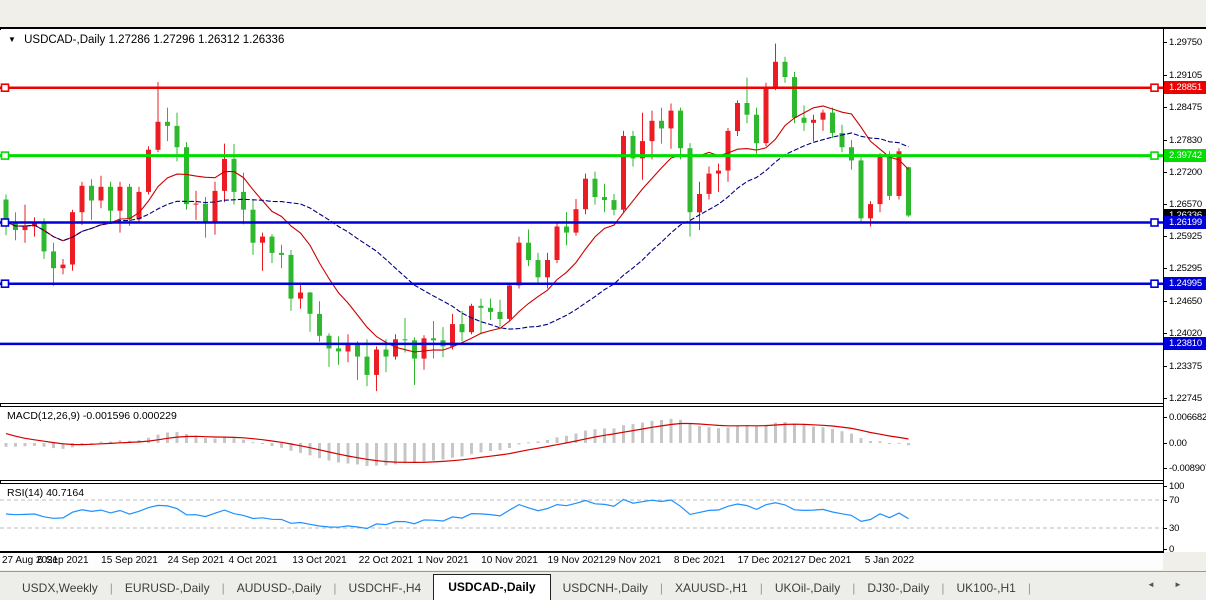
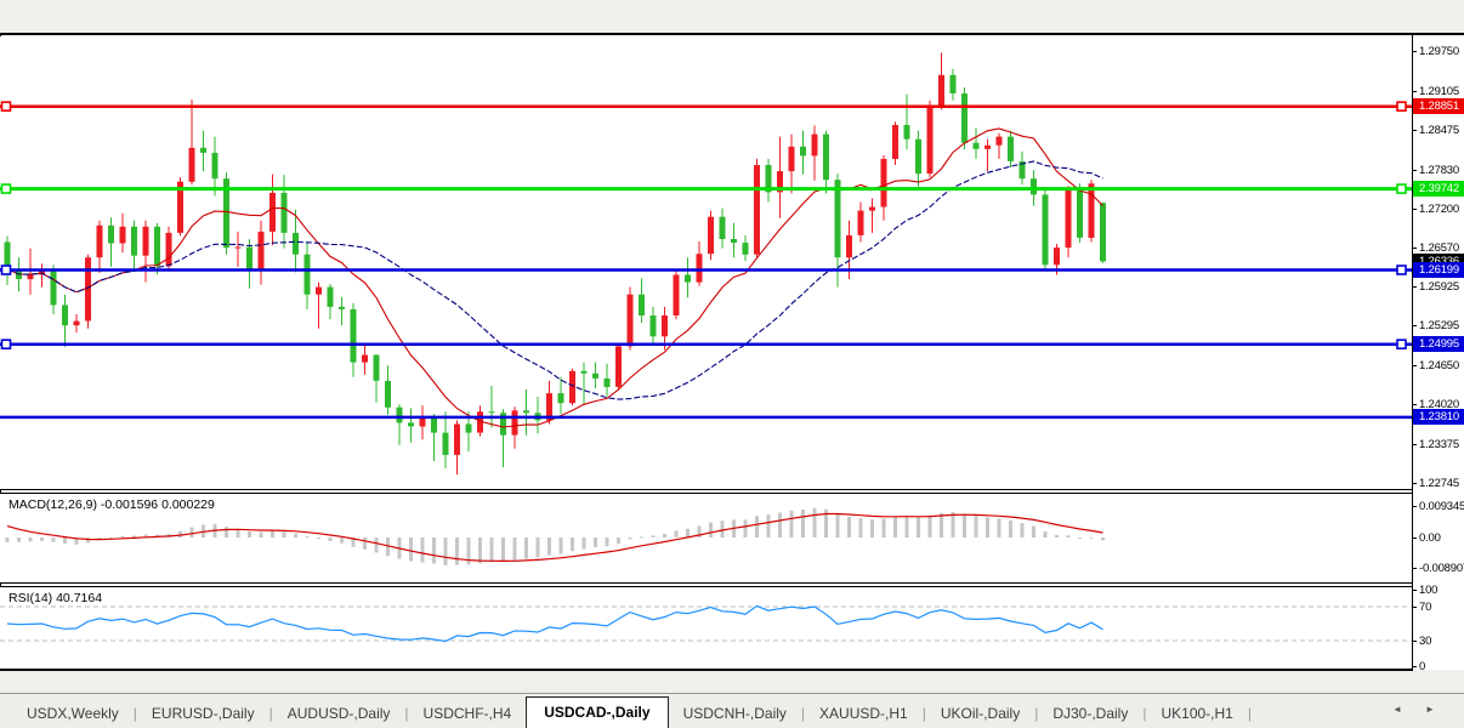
- ▼ USDCAD-,Daily 1.27286 1.27296 1.26312 1.26336
  MACD(12,26,9) -0.001596 0.000229
  RSI(14) 40.7164
  1.29750
  1.29105
  1.28475
  1.27830
  1.27200
  1.26570
  1.25925
  1.25295
  1.24650
  1.24020
  1.23375
  1.22745
- 0.006682
+ 0.009345
  0.00
  -0.00890
  100
  70
  30
  0
  1.28851
  2.39742
  1.26199
  1.24995
  1.23810
- 27 Aug 2021
- 6 Sep 2021
- 15 Sep 2021
- 24 Sep 2021
- 4 Oct 2021
- 13 Oct 2021
- 22 Oct 2021
- 1 Nov 2021
- 10 Nov 2021
- 19 Nov 2021
- 29 Nov 2021
- 8 Dec 2021
- 17 Dec 2021
- 27 Dec 2021
- 5 Jan 2022
  USDX,Weekly
  |
  EURUSD-,Daily
  |
  AUDUSD-,Daily
  |
  USDCHF-,H4
  USDCAD-,Daily
  USDCNH-,Daily
  |
  XAUUSD-,H1
  |
  UKOil-,Daily
  |
  DJ30-,Daily
  |
  UK100-,H1
  |
  ◄
  ►
